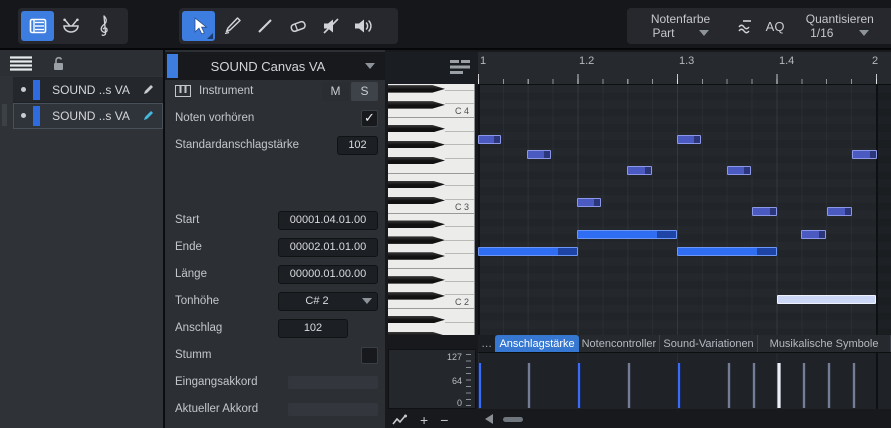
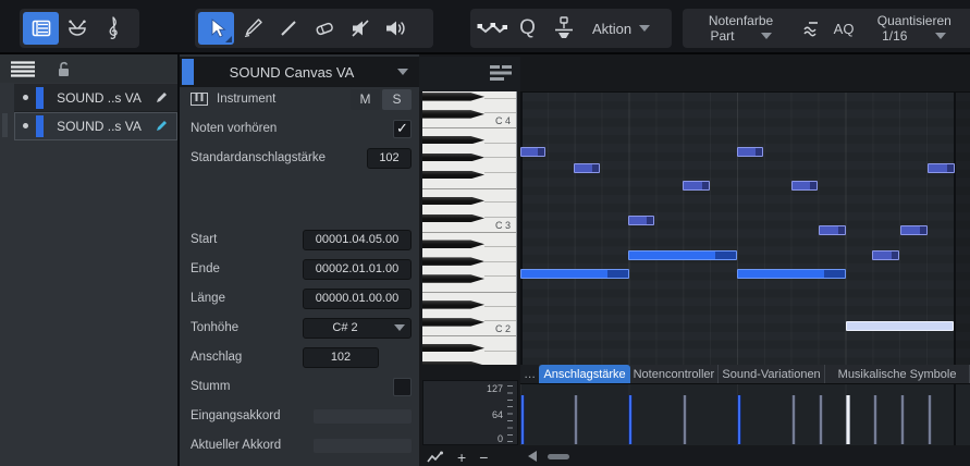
+ Q
+ Aktion
  Notenfarbe
  Part
  AQ
  Quantisieren
  1/16
  SOUND ..s VA
  SOUND ..s VA
  SOUND Canvas VA
  Instrument
  M
  S
  Noten vorhören
  ✓
  Standardanschlagstärke
  102
  Start
- 00001.04.01.00
+ 00001.04.05.00
  Ende
  00002.01.01.00
  Länge
  00000.01.00.00
  Tonhöhe
  C# 2
  Anschlag
  102
  Stumm
  Eingangsakkord
  Aktueller Akkord
  C 4
  C 3
  C 2
  127
  64
  0
  +
  −
- 1
- 1.2
- 1.3
- 1.4
- 2
  …
  Anschlagstärke
  Notencontroller
  Sound-Variationen
  Musikalische Symbole
